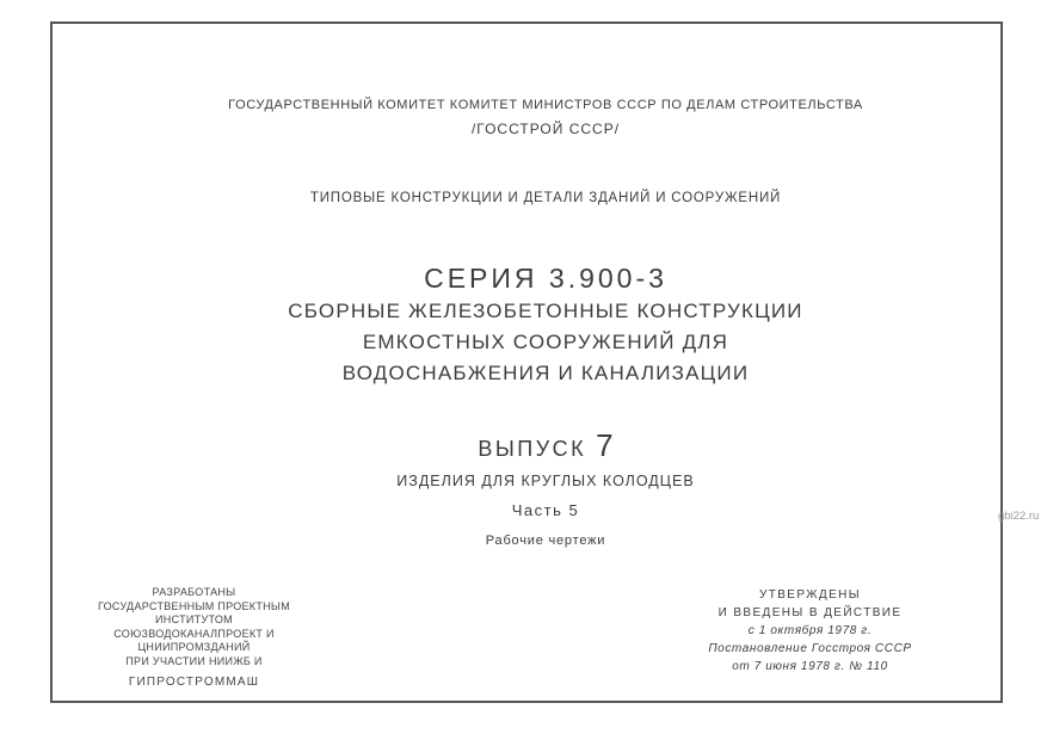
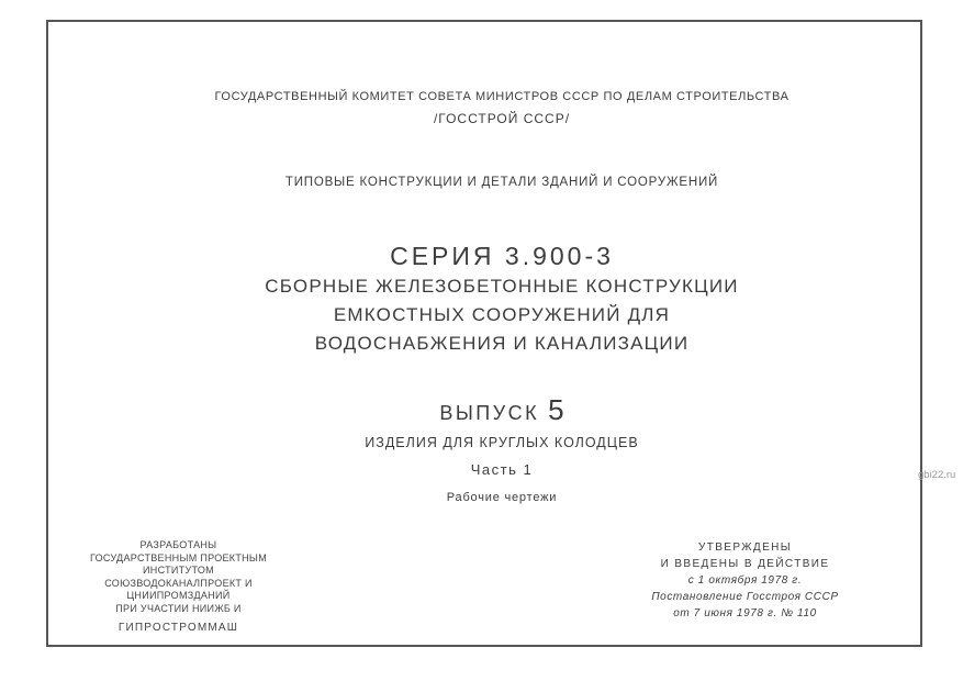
- ГОСУДАРСТВЕННЫЙ КОМИТЕТ КОМИТЕТ МИНИСТРОВ СССР ПО ДЕЛАМ СТРОИТЕЛЬСТВА
+ ГОСУДАРСТВЕННЫЙ КОМИТЕТ СОВЕТА МИНИСТРОВ СССР ПО ДЕЛАМ СТРОИТЕЛЬСТВА
  /ГОССТРОЙ СССР/
  ТИПОВЫЕ КОНСТРУКЦИИ И ДЕТАЛИ ЗДАНИЙ И СООРУЖЕНИЙ
  СЕРИЯ 3.900-3
  СБОРНЫЕ ЖЕЛЕЗОБЕТОННЫЕ КОНСТРУКЦИИ
  ЕМКОСТНЫХ СООРУЖЕНИЙ ДЛЯ
  ВОДОСНАБЖЕНИЯ И КАНАЛИЗАЦИИ
- ВЫПУСК 7
+ ВЫПУСК 5
  ИЗДЕЛИЯ ДЛЯ КРУГЛЫХ КОЛОДЦЕВ
- Часть 5
+ Часть 1
  Рабочие чертежи
  РАЗРАБОТАНЫ
  ГОСУДАРСТВЕННЫМ ПРОЕКТНЫМ ИНСТИТУТОМ
  СОЮЗВОДОКАНАЛПРОЕКТ И ЦНИИПРОМЗДАНИЙ
  ПРИ УЧАСТИИ НИИЖБ И
  ГИПРОСТРОММАШ
  УТВЕРЖДЕНЫ
  И ВВЕДЕНЫ В ДЕЙСТВИЕ
  с 1 октября 1978 г.
  Постановление Госстроя СССР
  от 7 июня 1978 г. № 110
  gbi22.ru
